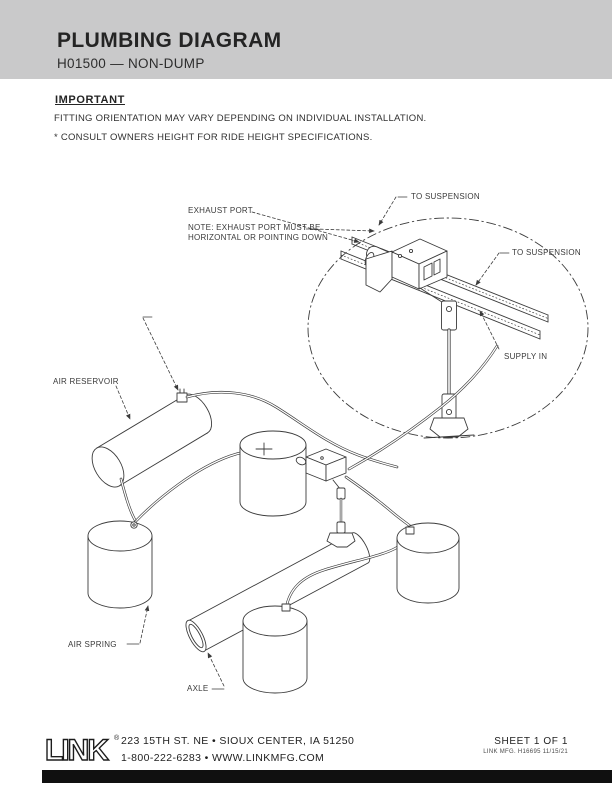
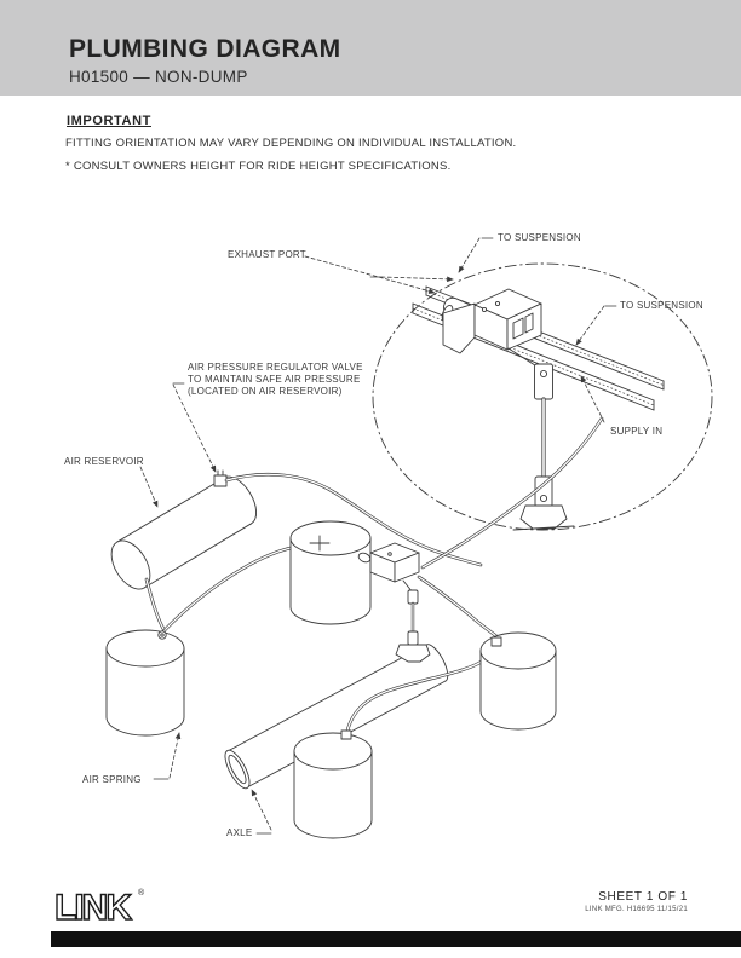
  PLUMBING DIAGRAM
  H01500 — NON-DUMP
  IMPORTANT
  FITTING ORIENTATION MAY VARY DEPENDING ON INDIVIDUAL INSTALLATION.
  * CONSULT OWNERS HEIGHT FOR RIDE HEIGHT SPECIFICATIONS.
  EXHAUST PORT
- NOTE: EXHAUST PORT MUST BE
- HORIZONTAL OR POINTING DOWN
  TO SUSPENSION
  TO SUSPENSION
+ AIR PRESSURE REGULATOR VALVE
+ TO MAINTAIN SAFE AIR PRESSURE
+ (LOCATED ON AIR RESERVOIR)
  SUPPLY IN
  AIR RESERVOIR
  AIR SPRING
  AXLE
  LINK
- 223 15TH ST. NE • SIOUX CENTER, IA 51250
- 1-800-222-6283 • WWW.LINKMFG.COM
  SHEET 1 OF 1
